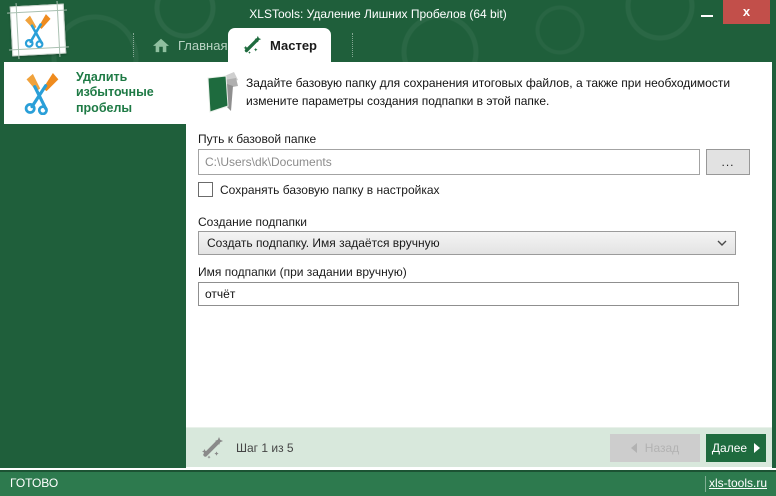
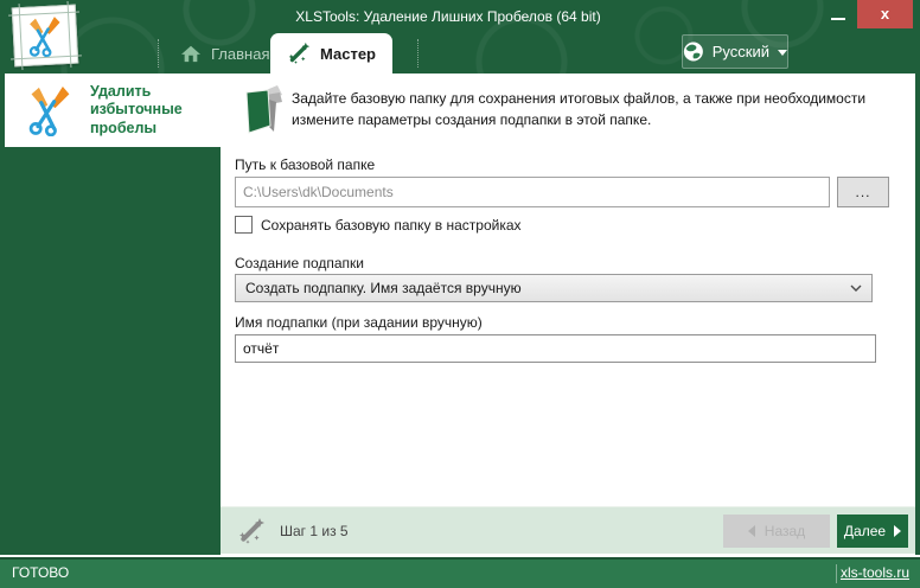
  XLSTools: Удаление Лишних Пробелов (64 bit)
  x
  Главная
  Мастер
+ Русский
  Удалить избыточные пробелы
  Задайте базовую папку для сохранения итоговых файлов, а также при необходимости измените параметры создания подпапки в этой папке.
  Путь к базовой папке
  C:\Users\dk\Documents
  ...
  Сохранять базовую папку в настройках
  Создание подпапки
  Создать подпапку. Имя задаётся вручную
  Имя подпапки (при задании вручную)
  отчёт
  Шаг 1 из 5
  Назад
  Далее
  ГОТОВО
  xls-tools.ru
